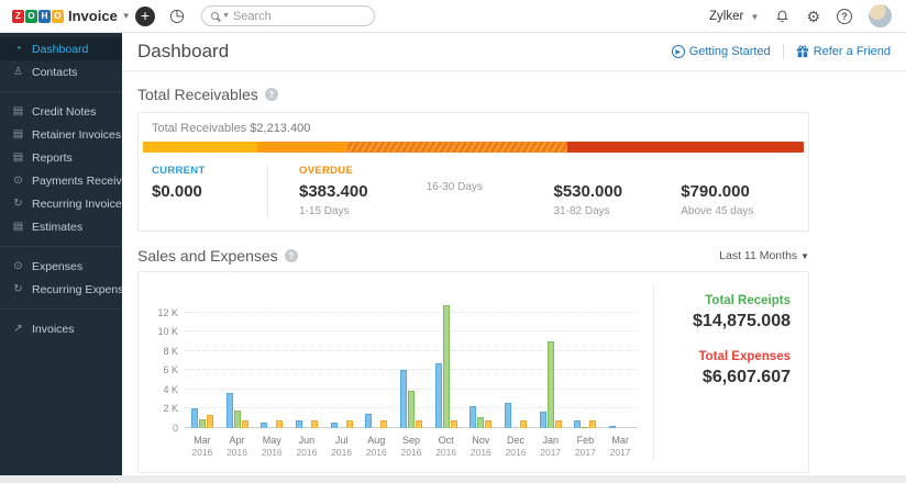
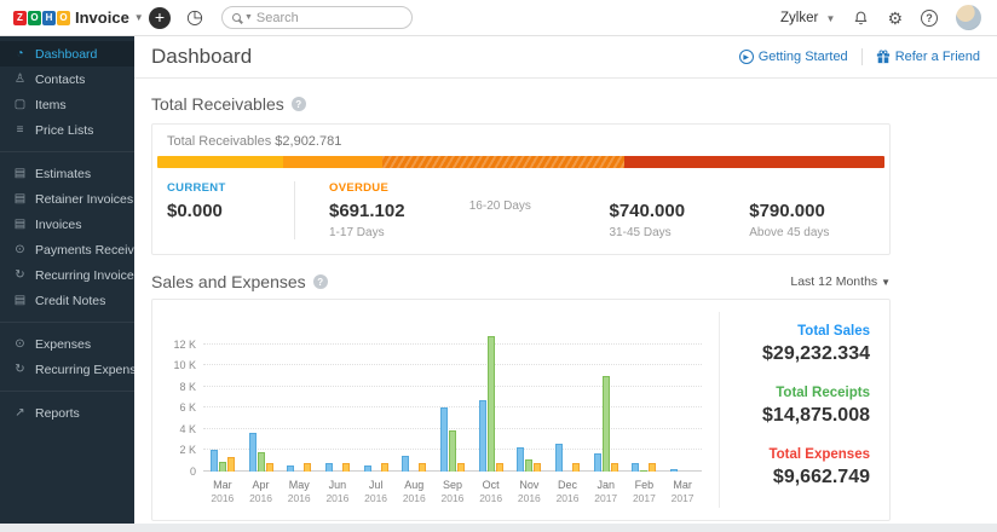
  Z
  O
  H
  O
  Invoice
  ▼
  +
  ◷
  Search
  Zylker ▼
  ⚙
  ?
  ◔
  Dashboard
  ♙
  Contacts
+ ▢
+ Items
+ ≡
+ Price Lists
  ▤
- Credit Notes
+ Estimates
  ▤
  Retainer Invoices
  ▤
- Reports
+ Invoices
  ⊙
  Payments Receiv
  ↻
  Recurring Invoice
  ▤
- Estimates
+ Credit Notes
  ⊙
  Expenses
  ↻
  Recurring Expens
  ↗
- Invoices
+ Reports
  Dashboard
  Getting Started
  Refer a Friend
  Total Receivables
  ?
- Total Receivables $2,213.400
+ Total Receivables $2,902.781
  CURRENT
  $0.000
  OVERDUE
- $383.400
+ $691.102
- 1-15 Days
+ 1-17 Days
- 16-30 Days
+ 16-20 Days
- $530.000
+ $740.000
- 31-82 Days
+ 31-45 Days
  $790.000
  Above 45 days
  Sales and Expenses
  ?
- Last 11 Months ▼
+ Last 12 Months ▼
  0
  2 K
  4 K
  6 K
  8 K
  10 K
  12 K
  Mar
  2016
  Apr
  2016
  May
  2016
  Jun
  2016
  Jul
  2016
  Aug
  2016
  Sep
  2016
  Oct
  2016
  Nov
  2016
  Dec
  2016
  Jan
  2017
  Feb
  2017
  Mar
  2017
+ Total Sales
+ $29,232.334
  Total Receipts
  $14,875.008
  Total Expenses
- $6,607.607
+ $9,662.749
